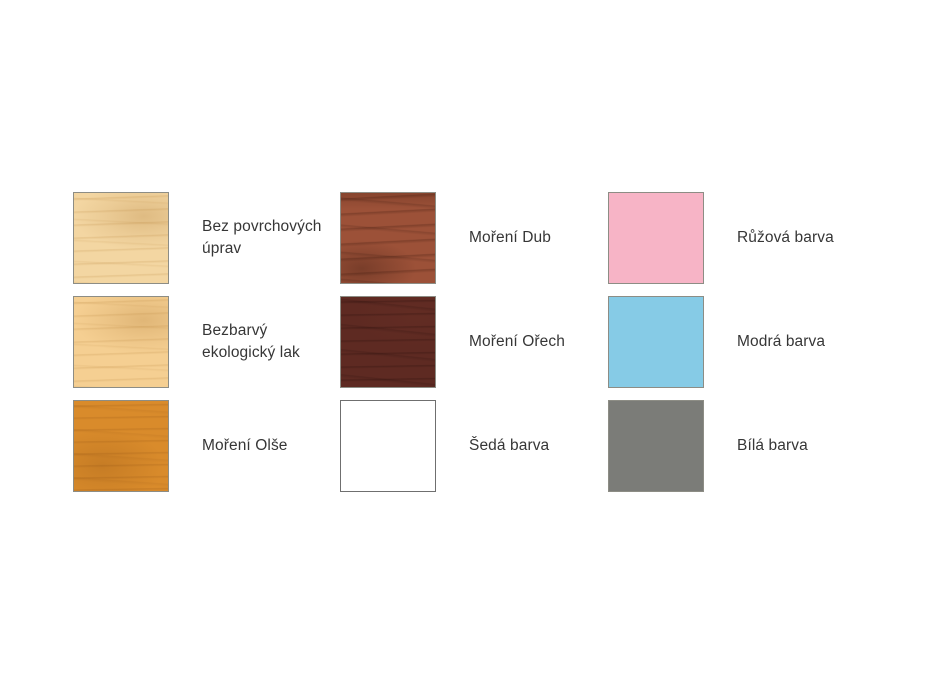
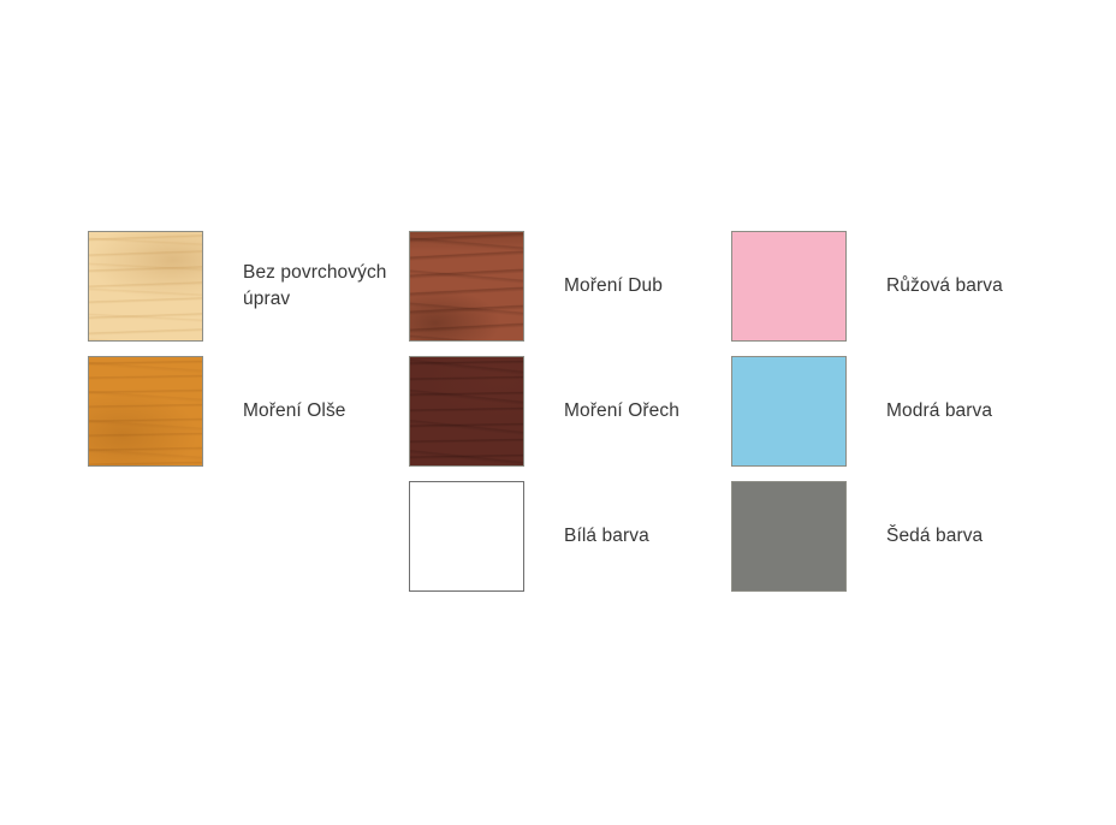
  Bez povrchových
  úprav
- Bezbarvý
- ekologický lak
  Moření Olše
  Moření Dub
  Moření Ořech
- Šedá barva
+ Bílá barva
  Růžová barva
  Modrá barva
- Bílá barva
+ Šedá barva
